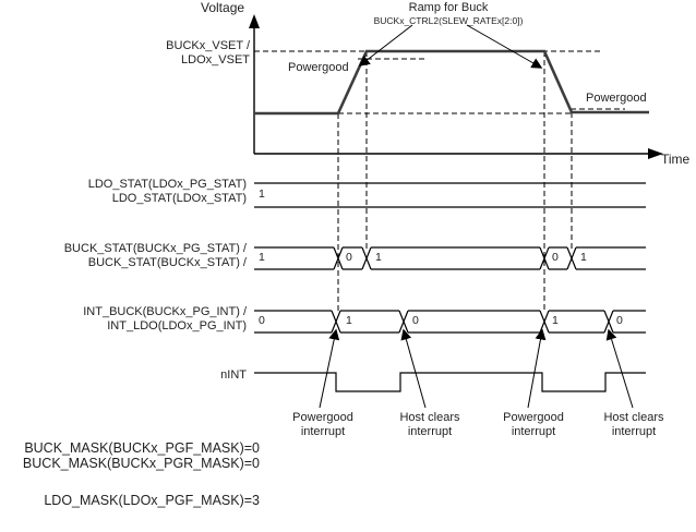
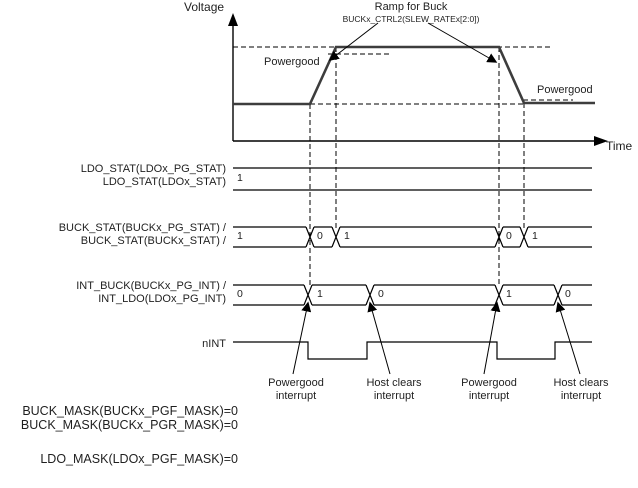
  Voltage
  Time
- BUCKx_VSET /
- LDOx_VSET
  Ramp for Buck
  BUCKx_CTRL2(SLEW_RATEx[2:0])
  Powergood
  Powergood
  LDO_STAT(LDOx_PG_STAT)
  LDO_STAT(LDOx_STAT)
  BUCK_STAT(BUCKx_PG_STAT) /
  BUCK_STAT(BUCKx_STAT) /
  INT_BUCK(BUCKx_PG_INT) /
  INT_LDO(LDOx_PG_INT)
  nINT
  1
  1
  0
  1
  0
  1
  0
  1
  0
  1
  0
  Powergood
  interrupt
  Host clears
  interrupt
  Powergood
  interrupt
  Host clears
  interrupt
  BUCK_MASK(BUCKx_PGF_MASK)=0
  BUCK_MASK(BUCKx_PGR_MASK)=0
- LDO_MASK(LDOx_PGF_MASK)=3
+ LDO_MASK(LDOx_PGF_MASK)=0
